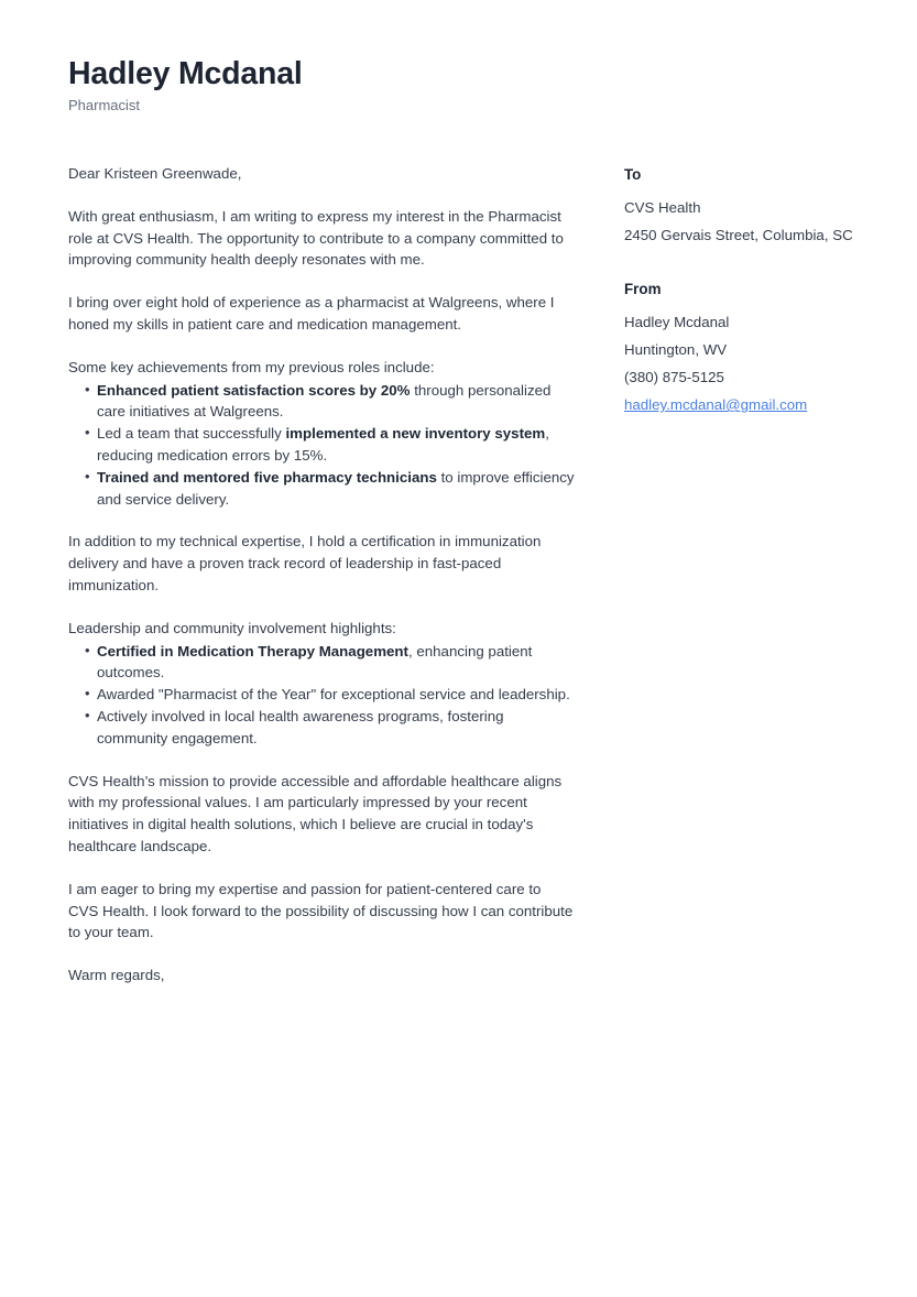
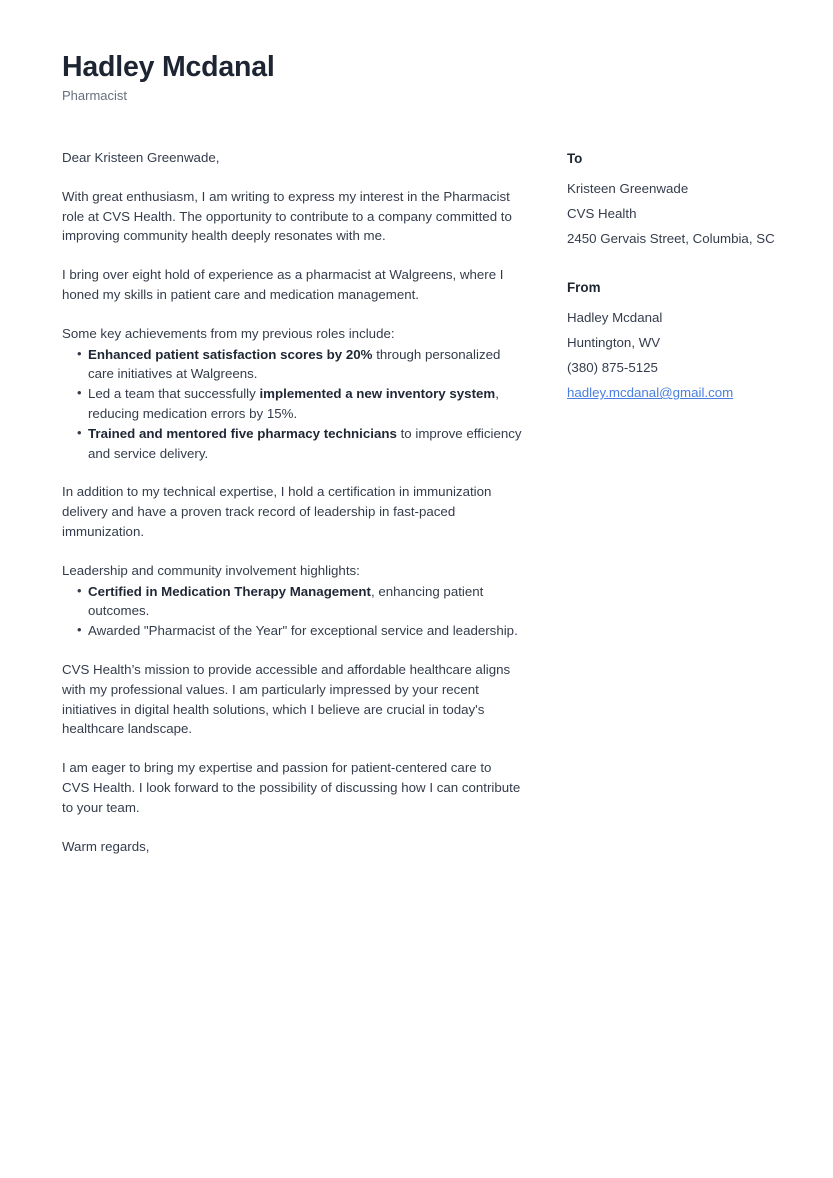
  Hadley Mcdanal
  Pharmacist
  Dear Kristeen Greenwade,
  With great enthusiasm, I am writing to express my interest in the Pharmacist role at CVS Health. The opportunity to contribute to a company committed to improving community health deeply resonates with me.
  I bring over eight hold of experience as a pharmacist at Walgreens, where I honed my skills in patient care and medication management.
  Some key achievements from my previous roles include:
  Enhanced patient satisfaction scores by 20% through personalized care initiatives at Walgreens.
  Led a team that successfully implemented a new inventory system, reducing medication errors by 15%.
  Trained and mentored five pharmacy technicians to improve efficiency and service delivery.
  In addition to my technical expertise, I hold a certification in immunization delivery and have a proven track record of leadership in fast-paced immunization.
  Leadership and community involvement highlights:
  Certified in Medication Therapy Management, enhancing patient outcomes.
  Awarded "Pharmacist of the Year" for exceptional service and leadership.
- Actively involved in local health awareness programs, fostering community engagement.
  CVS Health’s mission to provide accessible and affordable healthcare aligns with my professional values. I am particularly impressed by your recent initiatives in digital health solutions, which I believe are crucial in today's healthcare landscape.
  I am eager to bring my expertise and passion for patient-centered care to CVS Health. I look forward to the possibility of discussing how I can contribute to your team.
  Warm regards,
  To
+ Kristeen Greenwade
  CVS Health
  2450 Gervais Street, Columbia, SC
  From
  Hadley Mcdanal
  Huntington, WV
  (380) 875-5125
  hadley.mcdanal@gmail.com
